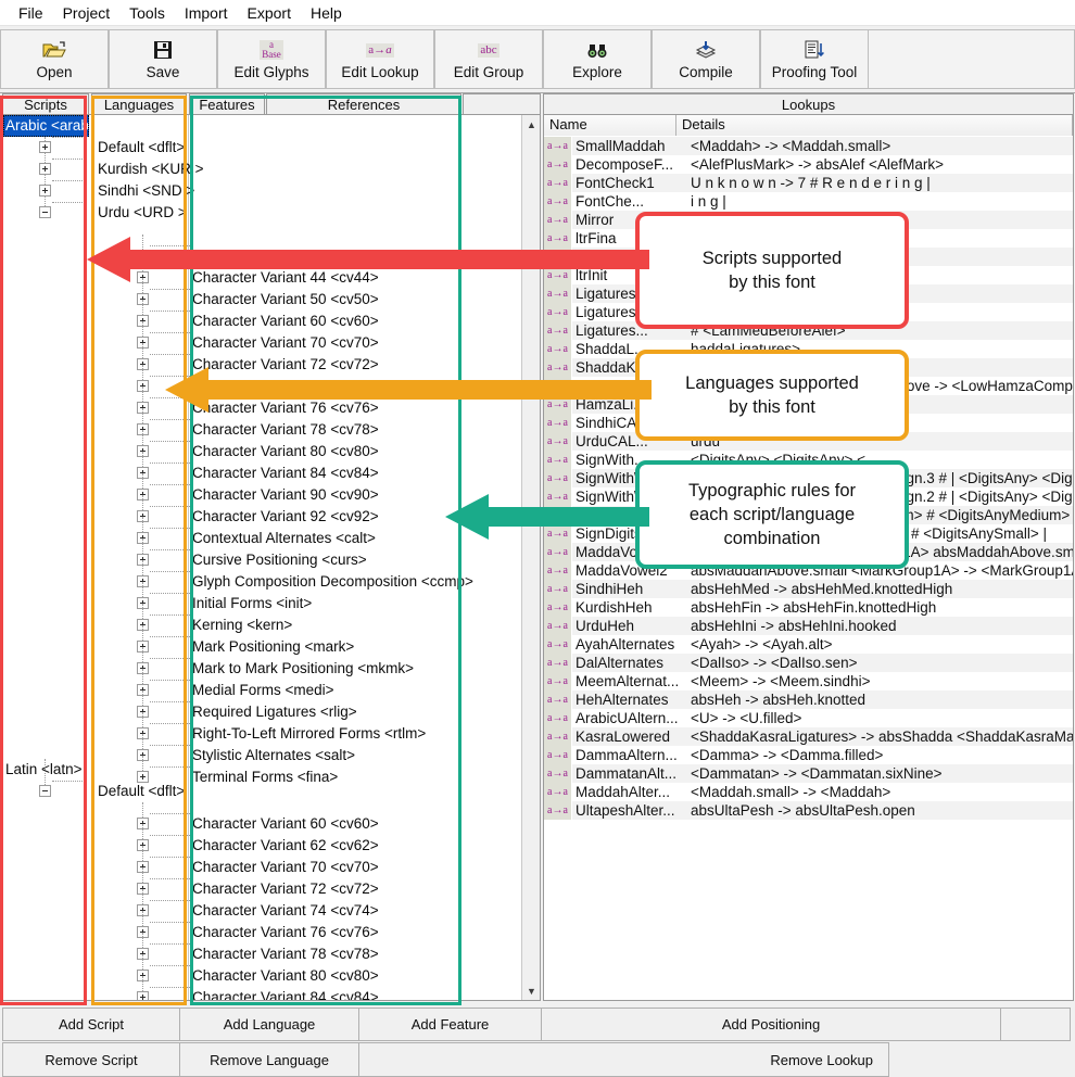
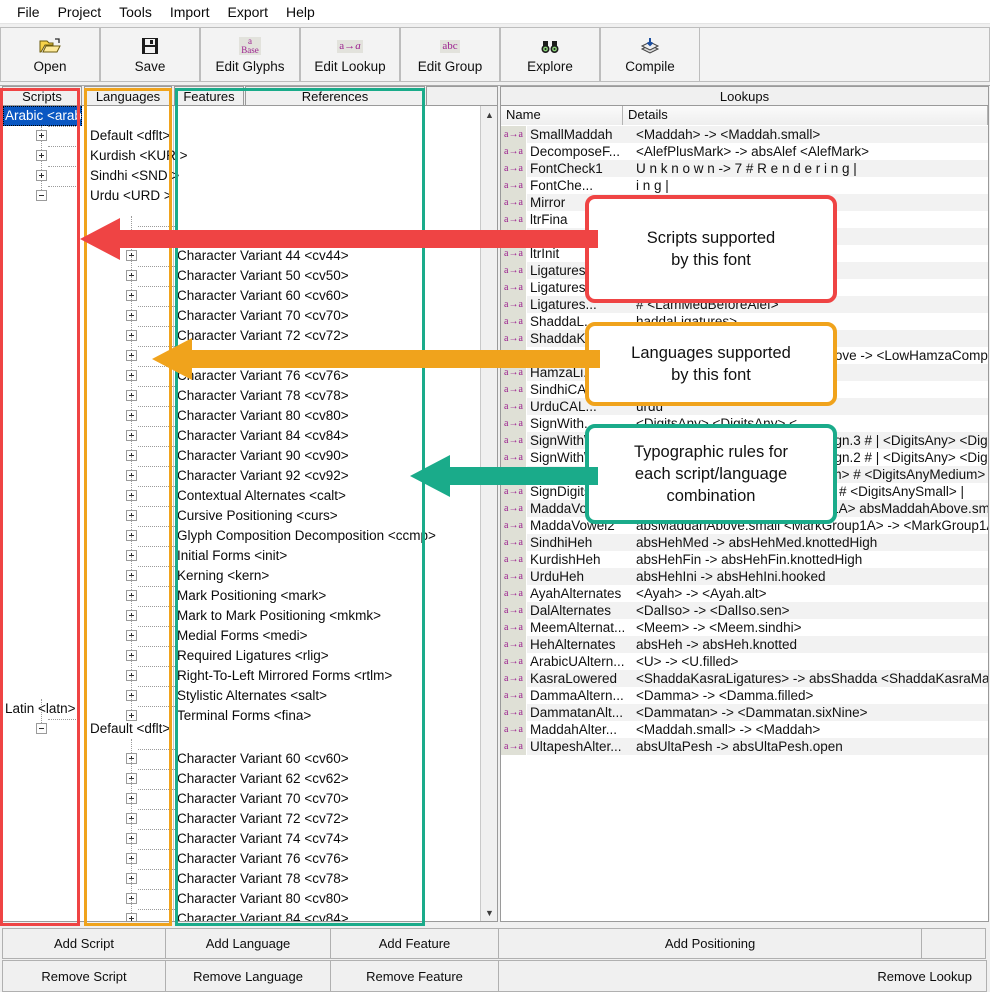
  File
  Project
  Tools
  Import
  Export
  Help
  Open
  Save
  a
  Base
  Edit Glyphs
  a→a
  Edit Lookup
  abc
  Edit Group
  Explore
  Compile
- Proofing Tool
  Scripts
  Languages
  Features
  References
  Lookups
  Arabic <arab
  Latin <latn>
  Default <dflt>
  Kurdish <KUR >
  Sindhi <SND >
  Urdu <URD >
  Default <dflt>
  Character Variant 44 <cv44>
  Character Variant 50 <cv50>
  Character Variant 60 <cv60>
  Character Variant 70 <cv70>
  Character Variant 72 <cv72>
  Caracter Variant 76 <cv76>
  Character Variant 78 <cv78>
  Character Variant 80 <cv80>
  Character Variant 84 <cv84>
  Character Variant 90 <cv90>
  Character Variant 92 <cv92>
  Contextual Alternates <calt>
  Cursive Positioning <curs>
  Glyph Composition Decomposition <ccmp>
  Initial Forms <init>
  Kerning <kern>
  Mark Positioning <mark>
  Mark to Mark Positioning <mkmk>
  Medial Forms <medi>
  Required Ligatures <rlig>
  Right-To-Left Mirrored Forms <rtlm>
  Stylistic Alternates <salt>
  Terminal Forms <fina>
  Character Variant 60 <cv60>
  Character Variant 62 <cv62>
  Character Variant 70 <cv70>
  Character Variant 72 <cv72>
  Character Variant 74 <cv74>
  Character Variant 76 <cv76>
  Character Variant 78 <cv78>
  Character Variant 80 <cv80>
  Character Variant 84 <cv84>
  ▲
  ▼
  Name
  Details
  a→a
  SmallMaddah
  <Maddah> -> <Maddah.small>
  a→a
  DecomposeF...
  <AlefPlusMark> -> absAlef <AlefMark>
  a→a
  FontCheck1
  U n k n o w n -> 7 # R e n d e r i n g |
  a→a
  FontChe...
  i n g |
  a→a
  Mirror
  a→a
  ltrFina
  a→a
  ltrInit
  a→a
  Ligatures
  a→a
  Ligatures
  a→a
  Ligatures...
  # <LamMedBeforeAlef>
  a→a
  ShaddaL..
  a→a
  ShaddaK
  a→a
  HamzaLi
  a→a
  SindhiCA
  a→a
  UrduCAL...
  urdu
  a→a
  SignWith..
  a→a
  a→a
  a→a
  a→a
  a→a
  MaddaVowel2
  absMaddahAbove.small <MarkGroup1A> -> <MarkGroup1
  a→a
  SindhiHeh
  absHehMed -> absHehMed.knottedHigh
  a→a
  KurdishHeh
  absHehFin -> absHehFin.knottedHigh
  a→a
  UrduHeh
  absHehIni -> absHehIni.hooked
  a→a
  AyahAlternates
  <Ayah> -> <Ayah.alt>
  a→a
  DalAlternates
  <DalIso> -> <DalIso.sen>
  a→a
  MeemAlternat...
  <Meem> -> <Meem.sindhi>
  a→a
  HehAlternates
  absHeh -> absHeh.knotted
  a→a
  ArabicUAltern...
  <U> -> <U.filled>
  a→a
  KasraLowered
  <ShaddaKasraLigatures> -> absShadda <ShaddaKasraMa
  a→a
  DammaAltern...
  <Damma> -> <Damma.filled>
  a→a
  DammatanAlt...
  <Dammatan> -> <Dammatan.sixNine>
  a→a
  MaddahAlter...
  <Maddah.small> -> <Maddah>
  a→a
  UltapeshAlter...
  absUltaPesh -> absUltaPesh.open
  Add Script
  Add Language
  Add Feature
  Add Positioning
  Remove Script
  Remove Language
+ Remove Feature
  Remove Lookup
  Scripts supported
  by this font
  Languages supported
  by this font
  Typographic rules for
  each script/language
  combination
